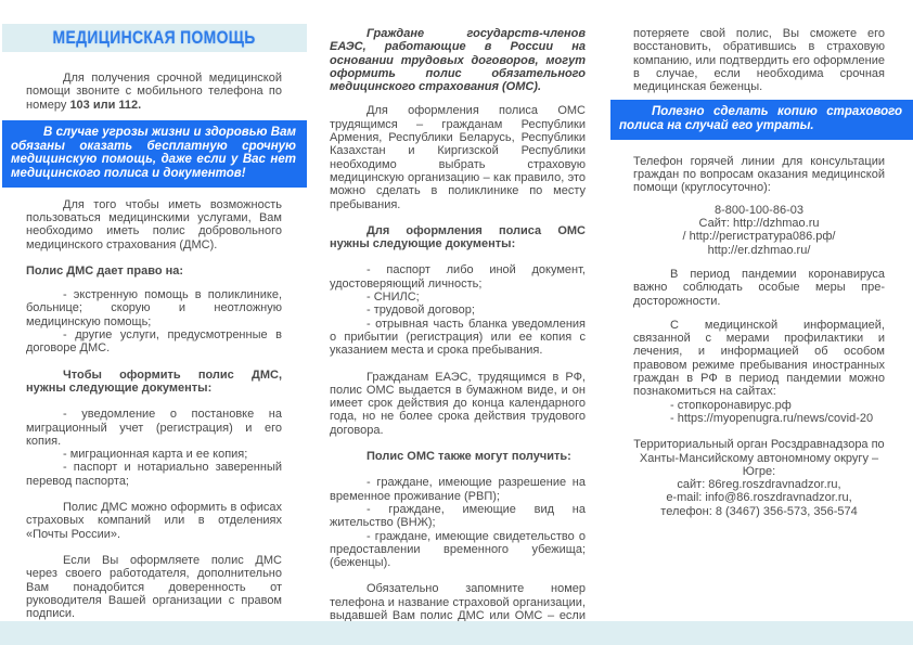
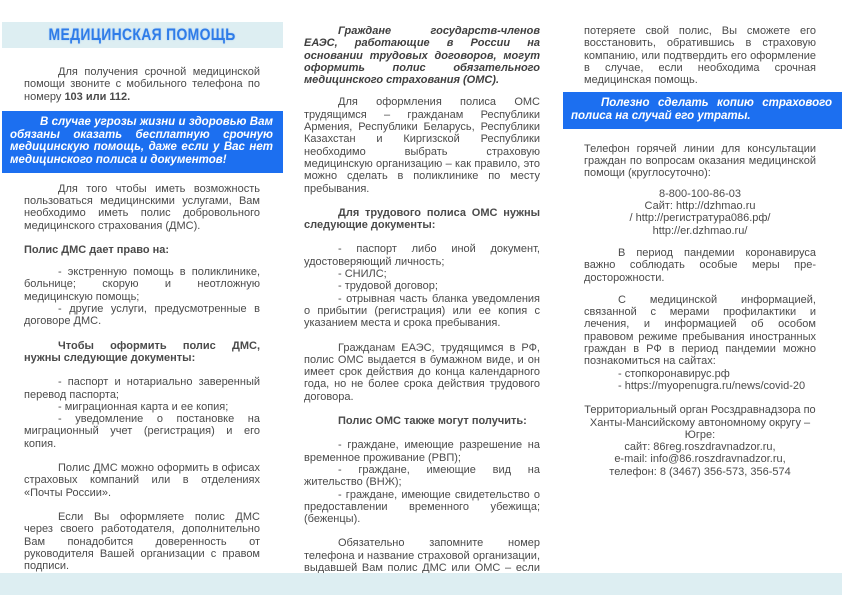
  МЕДИЦИНСКАЯ ПОМОЩЬ
  Для получения срочной медицинской помощи звоните с мобильного телефона по номеру 103 или 112.
  В случае угрозы жизни и здоровью Вам обязаны оказать бесплатную срочную медицинскую помощь, даже если у Вас нет медицинского полиса и документов!
  Для того чтобы иметь возможность пользоваться медицинскими услугами, Вам необходимо иметь полис добровольного медицинского страхования (ДМС).
  Полис ДМС дает право на:
  - экстренную помощь в поликлинике, больнице; скорую и неотложную медицинскую помощь;
  - другие услуги, предусмотренные в договоре ДМС.
  Чтобы оформить полис ДМС, нужны следующие документы:
- - уведомление о постановке на миграционный учет (регистрация) и его копия.
+ - паспорт и нотариально заверенный перевод паспорта;
  - миграционная карта и ее копия;
- - паспорт и нотариально заверенный перевод паспорта;
+ - уведомление о постановке на миграционный учет (регистрация) и его копия.
  Полис ДМС можно оформить в офисах страховых компаний или в отделениях «Почты России».
  Если Вы оформляете полис ДМС через своего работодателя, дополнительно Вам понадобится доверенность от руководителя Вашей организации с правом подписи.
  Граждане государств-членов ЕАЭС, работающие в России на основании трудовых договоров, могут оформить полис обязательного медицинского страхования (ОМС).
  Для оформления полиса ОМС трудящимся – гражданам Республики Армения, Республики Беларусь, Республики Казахстан и Киргизской Республики необходимо выбрать страховую медицинскую организацию – как правило, это можно сделать в поликлинике по месту пребывания.
- Для оформления полиса ОМС нужны следующие документы:
+ Для трудового полиса ОМС нужны следующие документы:
  - паспорт либо иной документ, удостоверяющий личность;
  - СНИЛС;
  - трудовой договор;
  - отрывная часть бланка уведомления о прибытии (регистрация) или ее копия с указанием места и срока пребывания.
  Гражданам ЕАЭС, трудящимся в РФ, полис ОМС выдается в бумажном виде, и он имеет срок действия до конца календарного года, но не более срока действия трудового договора.
  Полис ОМС также могут получить:
  - граждане, имеющие разрешение на временное проживание (РВП);
  - граждане, имеющие вид на жительство (ВНЖ);
  - граждане, имеющие свидетельство о предоставлении временного убежища; (беженцы).
  Обязательно запомните номер телефона и название страховой организации, выдавшей Вам полис ДМС или ОМС – если
- потеряете свой полис, Вы сможете его восстановить, обратившись в страховую компанию, или подтвердить его оформление в случае, если необходима срочная медицинская беженцы.
+ потеряете свой полис, Вы сможете его восстановить, обратившись в страховую компанию, или подтвердить его оформление в случае, если необходима срочная медицинская помощь.
  Полезно сделать копию страхового полиса на случай его утраты.
  Телефон горячей линии для консультации граждан по вопросам оказания медицинской помощи (круглосуточно):
  8-800-100-86-03
  Сайт: http://dzhmao.ru
  / http://регистратура086.рф/
  http://er.dzhmao.ru/
  В период пандемии коронавируса важно соблюдать особые меры пре-досторожности.
  С медицинской информацией, связанной с мерами профилактики и лечения, и информацией об особом правовом режиме пребывания иностранных граждан в РФ в период пандемии можно познакомиться на сайтах:
  - стопкоронавирус.рф
  - https://myopenugra.ru/news/covid-20
  Территориальный орган Росздравнадзора по Ханты-Мансийскому автономному округу – Югре:
  сайт: 86reg.roszdravnadzor.ru,
  e-mail: info@86.roszdravnadzor.ru,
  телефон: 8 (3467) 356-573, 356-574
